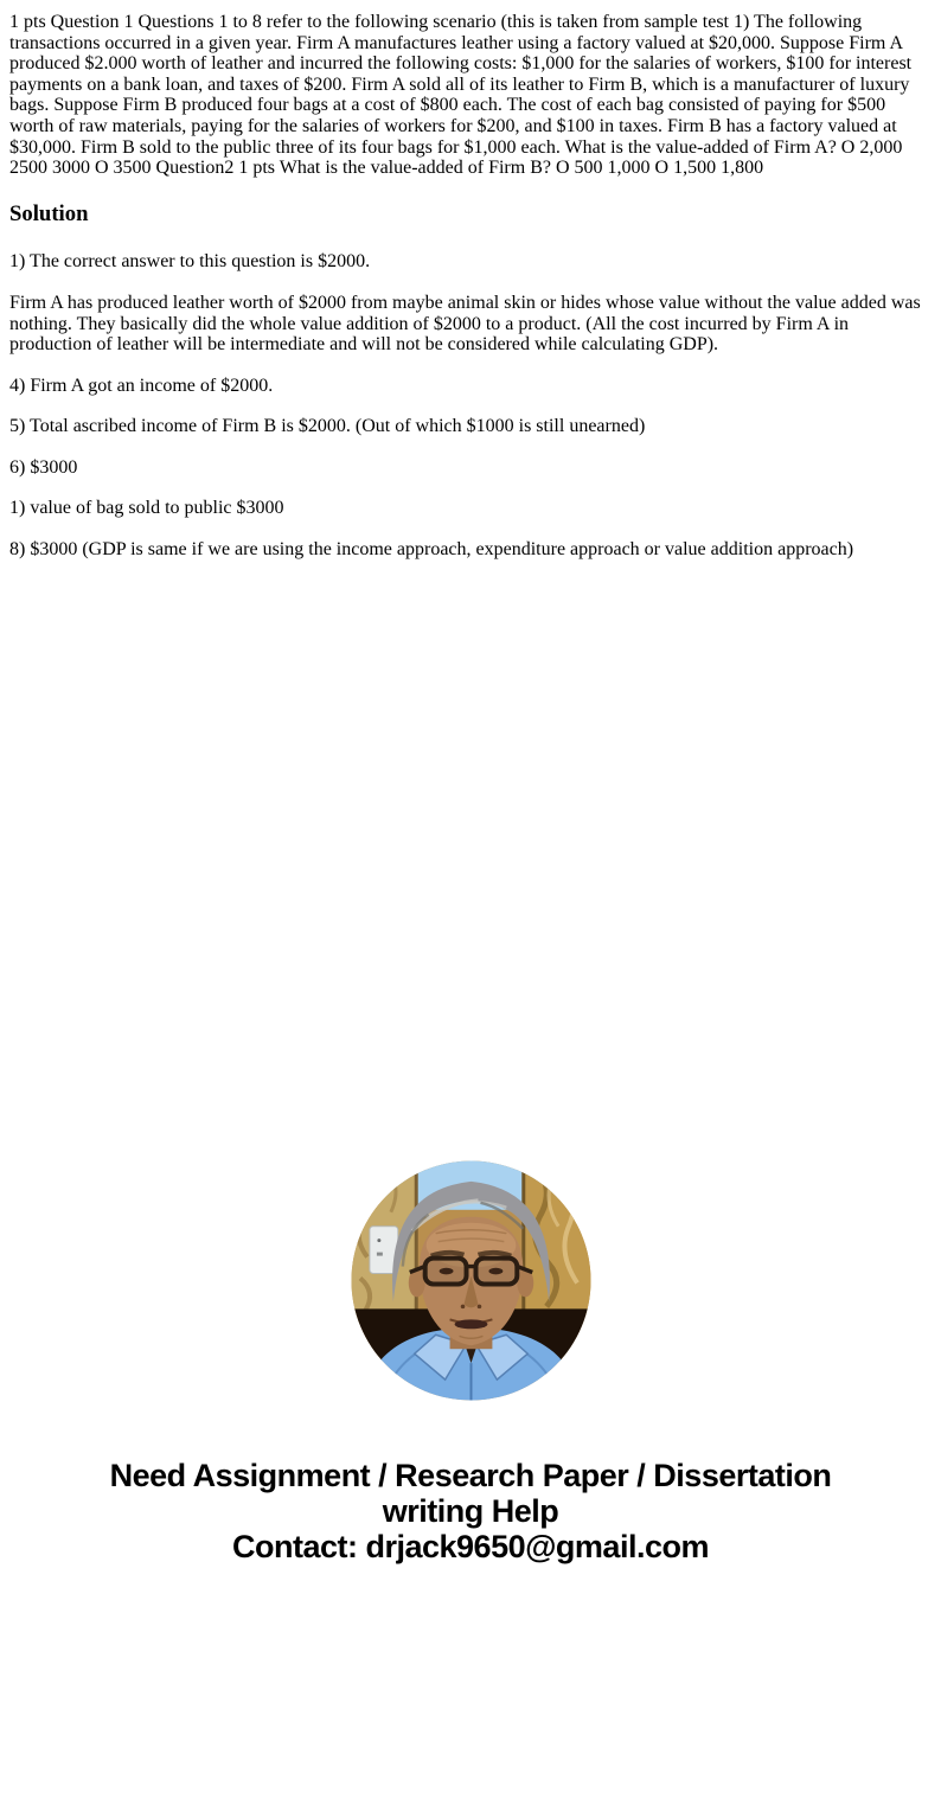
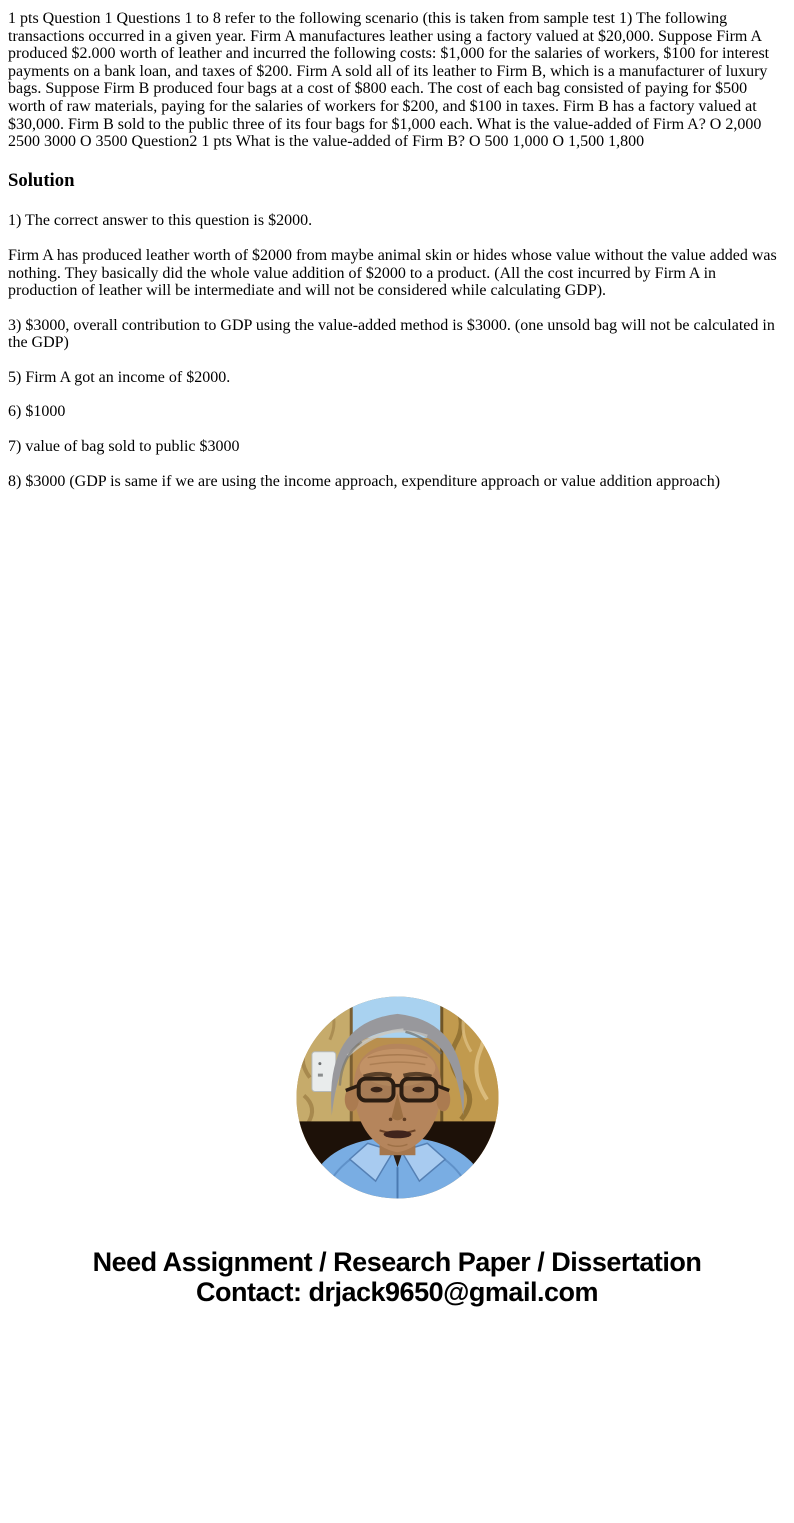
  1 pts Question 1 Questions 1 to 8 refer to the following scenario (this is taken from sample test 1) The following transactions occurred in a given year. Firm A manufactures leather using a factory valued at $20,000. Suppose Firm A produced $2.000 worth of leather and incurred the following costs: $1,000 for the salaries of workers, $100 for interest payments on a bank loan, and taxes of $200. Firm A sold all of its leather to Firm B, which is a manufacturer of luxury bags. Suppose Firm B produced four bags at a cost of $800 each. The cost of each bag consisted of paying for $500 worth of raw materials, paying for the salaries of workers for $200, and $100 in taxes. Firm B has a factory valued at $30,000. Firm B sold to the public three of its four bags for $1,000 each. What is the value-added of Firm A? O 2,000 2500 3000 O 3500 Question2 1 pts What is the value-added of Firm B? O 500 1,000 O 1,500 1,800
  Solution
  1) The correct answer to this question is $2000.
  Firm A has produced leather worth of $2000 from maybe animal skin or hides whose value without the value added was nothing. They basically did the whole value addition of $2000 to a product. (All the cost incurred by Firm A in production of leather will be intermediate and will not be considered while calculating GDP).
+ 3) $3000, overall contribution to GDP using the value-added method is $3000. (one unsold bag will not be calculated in the GDP)
- 4) Firm A got an income of $2000.
+ 5) Firm A got an income of $2000.
- 5) Total ascribed income of Firm B is $2000. (Out of which $1000 is still unearned)
- 6) $3000
+ 6) $1000
- 1) value of bag sold to public $3000
+ 7) value of bag sold to public $3000
  8) $3000 (GDP is same if we are using the income approach, expenditure approach or value addition approach)
  Need Assignment / Research Paper / Dissertation
- writing Help
  Contact: drjack9650@gmail.com
